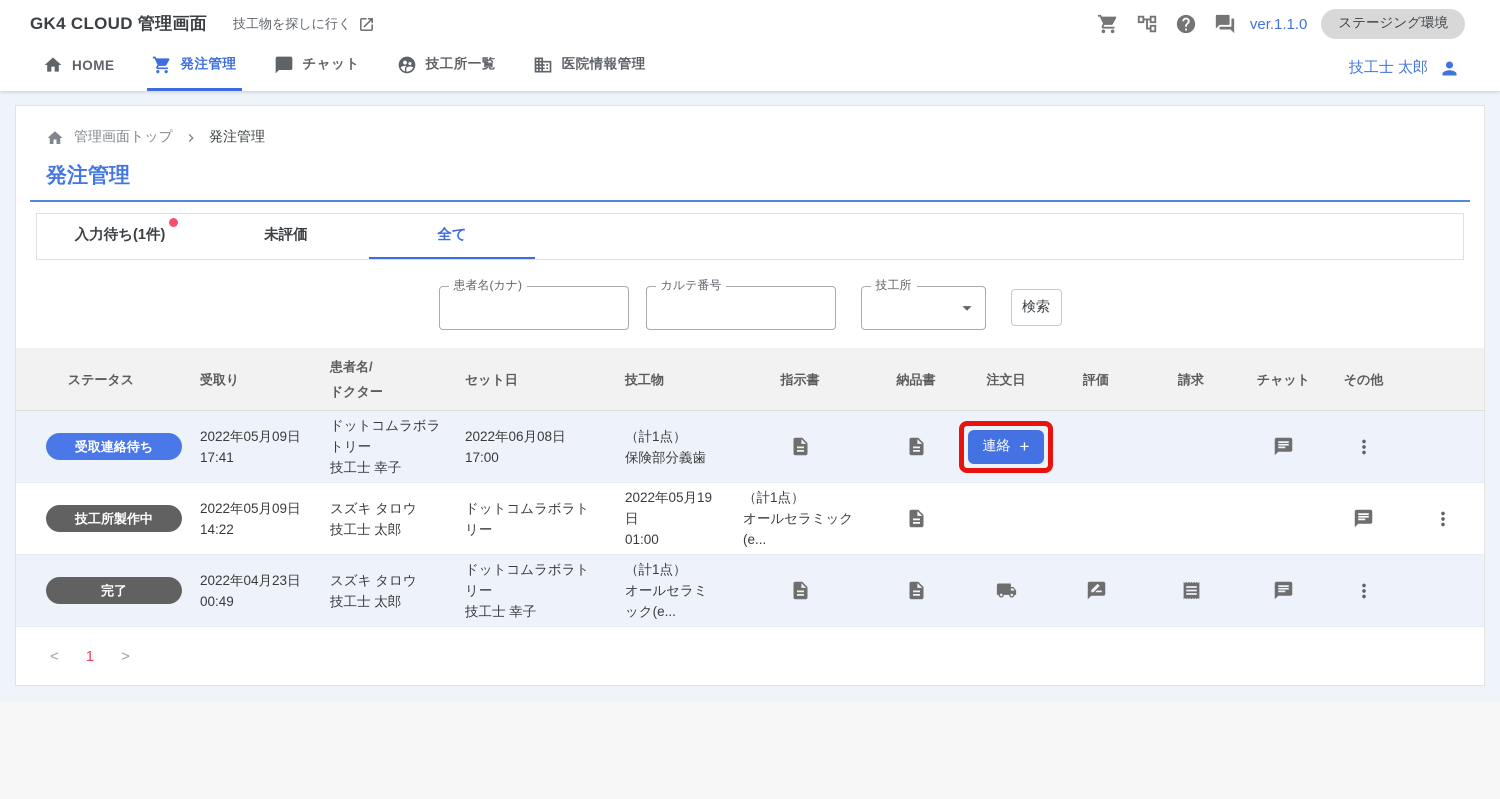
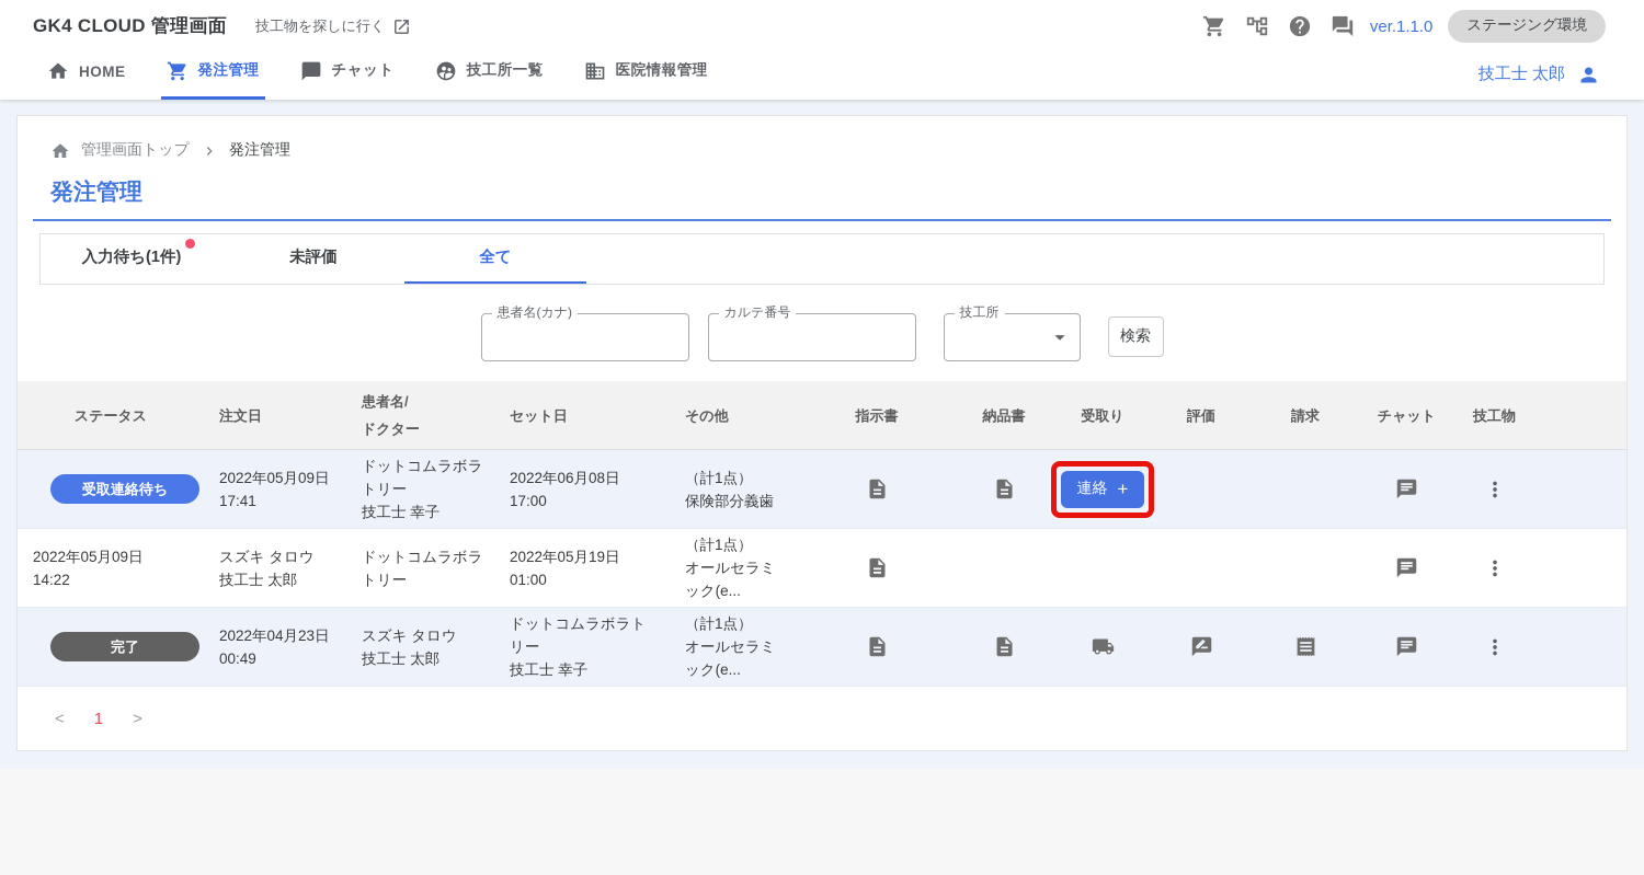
  GK4 CLOUD 管理画面
  技工物を探しに行く
  ver.1.1.0
  ステージング環境
  HOME
  発注管理
  チャット
  技工所一覧
  医院情報管理
  技工士 太郎
  管理画面トップ
  発注管理
  発注管理
  入力待ち(1件)
  未評価
  全て
  患者名(カナ)
  カルテ番号
  技工所
  検索
  ステータス
- 受取り
+ 注文日
  患者名/
  ドクター
  セット日
- 技工物
+ その他
  指示書
  納品書
- 注文日
+ 受取り
  評価
  請求
  チャット
- その他
+ 技工物
  受取連絡待ち
  2022年05月09日
  17:41
  ドットコムラボラトリー
  技工士 幸子
  2022年06月08日
  17:00
  （計1点）
  保険部分義歯
  連絡
  +
- 技工所製作中
  2022年05月09日
  14:22
  スズキ タロウ
  技工士 太郎
  ドットコムラボラトリー
  2022年05月19日
  01:00
  （計1点）
  オールセラミック(e...
  完了
  2022年04月23日
  00:49
  スズキ タロウ
  技工士 太郎
  ドットコムラボラトリー
  技工士 幸子
  （計1点）
  オールセラミック(e...
  <
  1
  >
